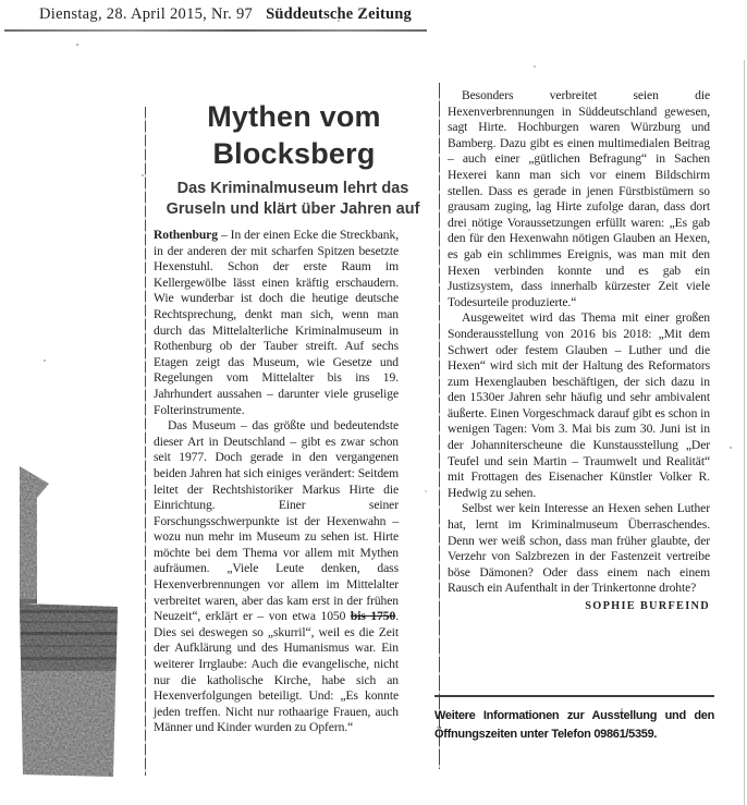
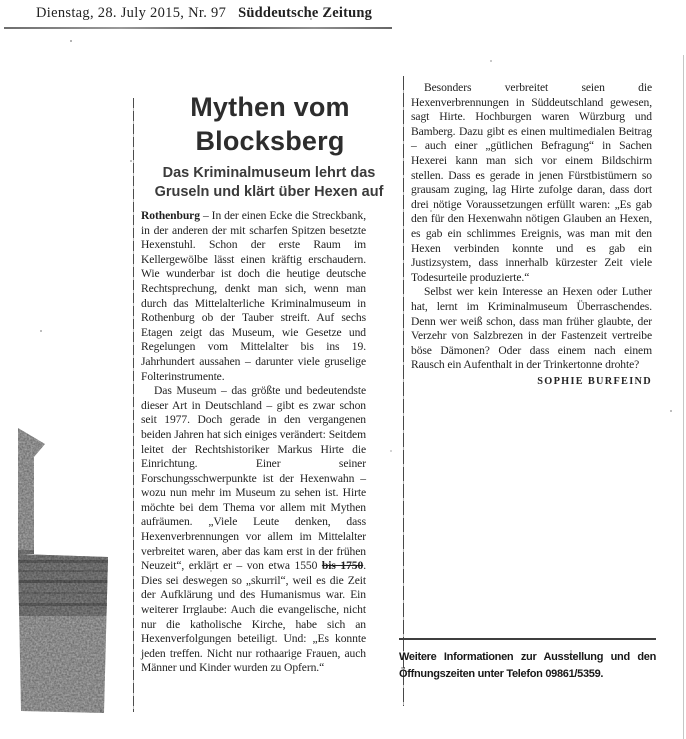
- Dienstag, 28. April 2015, Nr. 97 Süddeutsche Zeitung
+ Dienstag, 28. July 2015, Nr. 97 Süddeutsche Zeitung
  Mythen vom
  Blocksberg
- Das Kriminalmuseum lehrt das Gruseln und klärt über Jahren auf
+ Das Kriminalmuseum lehrt das Gruseln und klärt über Hexen auf
  Rothenburg – In der einen Ecke die Streckbank, in der anderen der mit scharfen Spitzen besetzte Hexenstuhl. Schon der erste Raum im Kellergewölbe lässt einen kräftig erschaudern. Wie wunderbar ist doch die heutige deutsche Rechtsprechung, denkt man sich, wenn man durch das Mittelalterliche Kriminalmuseum in Rothenburg ob der Tauber streift. Auf sechs Etagen zeigt das Museum, wie Gesetze und Regelungen vom Mittelalter bis ins 19. Jahrhundert aussahen – darunter viele gruselige Folterinstrumente.
- Das Museum – das größte und bedeutendste dieser Art in Deutschland – gibt es zwar schon seit 1977. Doch gerade in den vergangenen beiden Jahren hat sich einiges verändert: Seitdem leitet der Rechtshistoriker Markus Hirte die Einrichtung. Einer seiner Forschungsschwerpunkte ist der Hexenwahn – wozu nun mehr im Museum zu sehen ist. Hirte möchte bei dem Thema vor allem mit Mythen aufräumen. „Viele Leute denken, dass Hexenverbrennungen vor allem im Mittelalter verbreitet waren, aber das kam erst in der frühen Neuzeit“, erklärt er – von etwa 1050 bis 1750. Dies sei deswegen so „skurril“, weil es die Zeit der Aufklärung und des Humanismus war. Ein weiterer Irrglaube: Auch die evangelische, nicht nur die katholische Kirche, habe sich an Hexenverfolgungen beteiligt. Und: „Es konnte jeden treffen. Nicht nur rothaarige Frauen, auch Männer und Kinder wurden zu Opfern.“
+ Das Museum – das größte und bedeutendste dieser Art in Deutschland – gibt es zwar schon seit 1977. Doch gerade in den vergangenen beiden Jahren hat sich einiges verändert: Seitdem leitet der Rechtshistoriker Markus Hirte die Einrichtung. Einer seiner Forschungsschwerpunkte ist der Hexenwahn – wozu nun mehr im Museum zu sehen ist. Hirte möchte bei dem Thema vor allem mit Mythen aufräumen. „Viele Leute denken, dass Hexenverbrennungen vor allem im Mittelalter verbreitet waren, aber das kam erst in der frühen Neuzeit“, erklärt er – von etwa 1550 bis 1750. Dies sei deswegen so „skurril“, weil es die Zeit der Aufklärung und des Humanismus war. Ein weiterer Irrglaube: Auch die evangelische, nicht nur die katholische Kirche, habe sich an Hexenverfolgungen beteiligt. Und: „Es konnte jeden treffen. Nicht nur rothaarige Frauen, auch Männer und Kinder wurden zu Opfern.“
  Besonders verbreitet seien die Hexenverbrennungen in Süddeutschland gewesen, sagt Hirte. Hochburgen waren Würzburg und Bamberg. Dazu gibt es einen multimedialen Beitrag – auch einer „gütlichen Befragung“ in Sachen Hexerei kann man sich vor einem Bildschirm stellen. Dass es gerade in jenen Fürstbistümern so grausam zuging, lag Hirte zufolge daran, dass dort drei nötige Voraussetzungen erfüllt waren: „Es gab den für den Hexenwahn nötigen Glauben an Hexen, es gab ein schlimmes Ereignis, was man mit den Hexen verbinden konnte und es gab ein Justizsystem, dass innerhalb kürzester Zeit viele Todesurteile produzierte.“
- Ausgeweitet wird das Thema mit einer großen Sonderausstellung von 2016 bis 2018: „Mit dem Schwert oder festem Glauben – Luther und die Hexen“ wird sich mit der Haltung des Reformators zum Hexenglauben beschäftigen, der sich dazu in den 1530er Jahren sehr häufig und sehr ambivalent äußerte. Einen Vorgeschmack darauf gibt es schon in wenigen Tagen: Vom 3. Mai bis zum 30. Juni ist in der Johanniterscheune die Kunstausstellung „Der Teufel und sein Martin – Traumwelt und Realität“ mit Frottagen des Eisenacher Künstler Volker R. Hedwig zu sehen.
- Selbst wer kein Interesse an Hexen sehen Luther hat, lernt im Kriminalmuseum Überraschendes. Denn wer weiß schon, dass man früher glaubte, der Verzehr von Salzbrezen in der Fastenzeit vertreibe böse Dämonen? Oder dass einem nach einem Rausch ein Aufenthalt in der Trinkertonne drohte?
+ Selbst wer kein Interesse an Hexen oder Luther hat, lernt im Kriminalmuseum Überraschendes. Denn wer weiß schon, dass man früher glaubte, der Verzehr von Salzbrezen in der Fastenzeit vertreibe böse Dämonen? Oder dass einem nach einem Rausch ein Aufenthalt in der Trinkertonne drohte?
  SOPHIE BURFEIND
  Weitere Informationen zur Ausstellung und den
  Öffnungszeiten unter Telefon 09861/5359.
